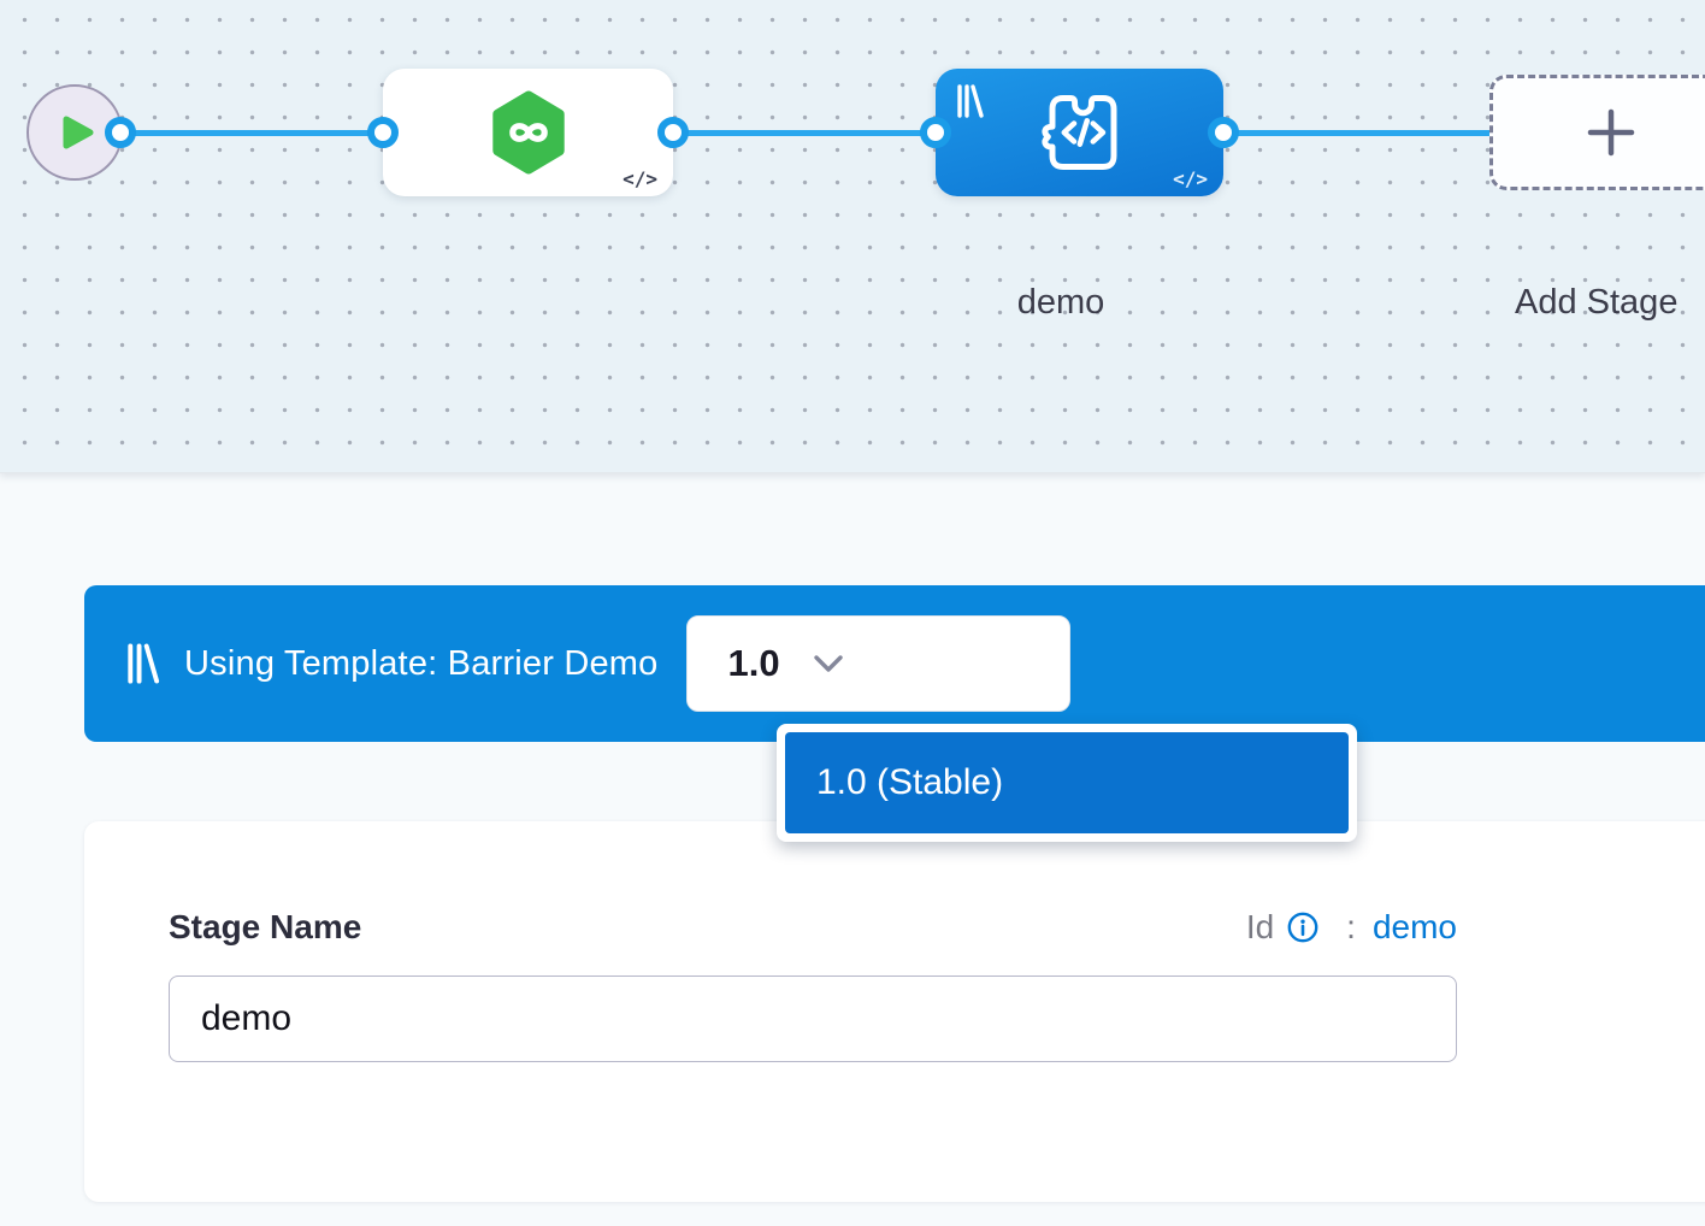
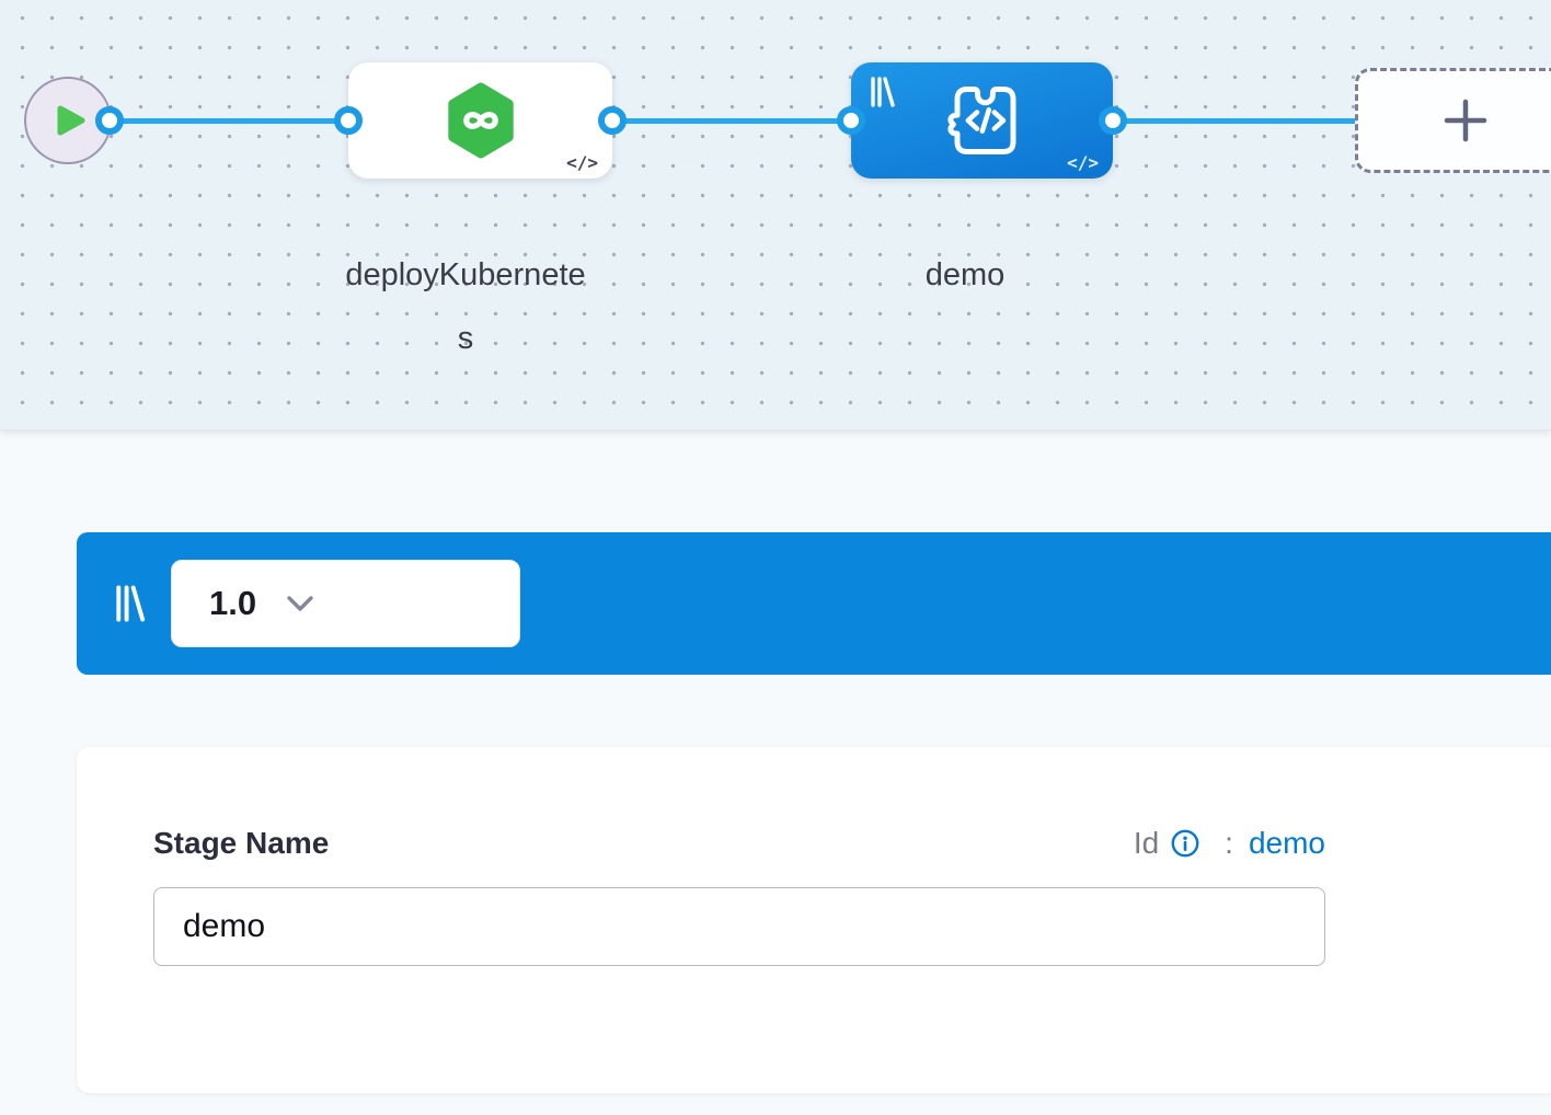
  </>
  </>
+ deployKubernetes
  demo
- Add Stage
- Using Template: Barrier Demo
  1.0
- 1.0 (Stable)
  Stage Name
  Id
  :
  demo
  demo
